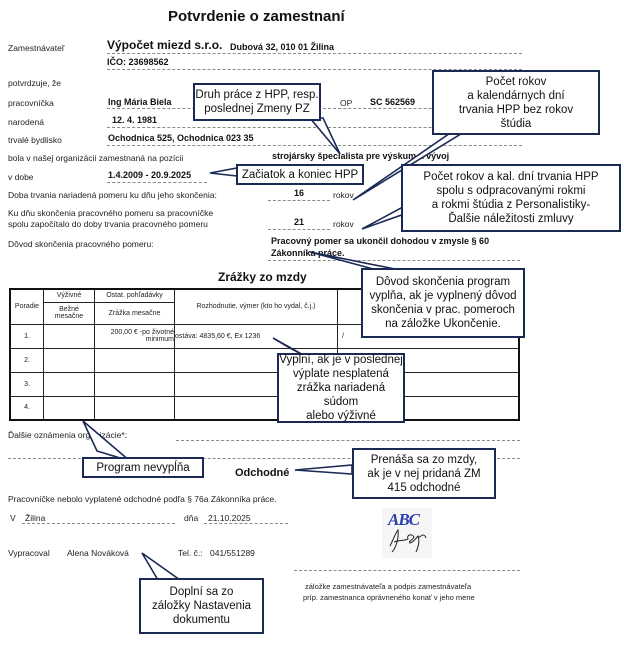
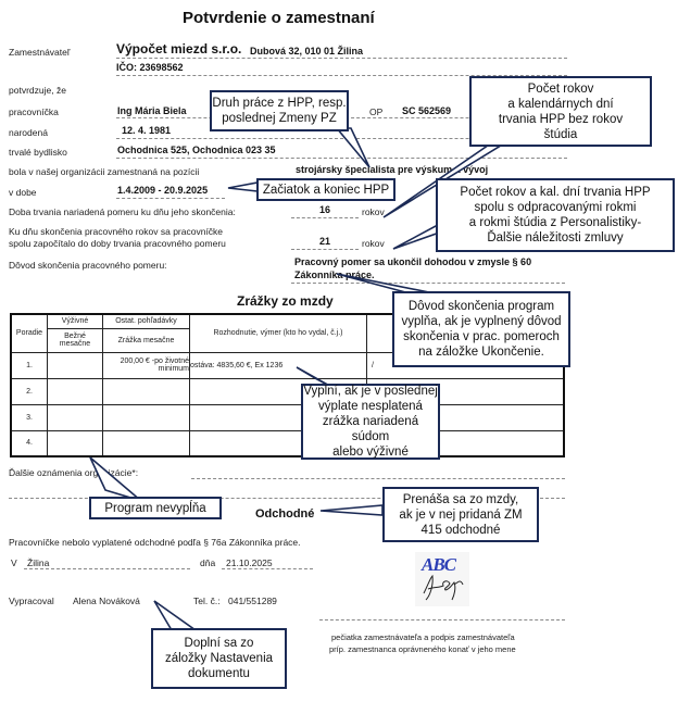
  Potvrdenie o zamestnaní
  Zamestnávateľ
  Výpočet miezd s.r.o.
  Dubová 32, 010 01 Žilina
  IČO: 23698562
  potvrdzuje, že
  pracovníčka
  Ing Mária Biela
  OP
  SC 562569
  narodená
  12. 4. 1981
  trvalé bydlisko
  Ochodnica 525, Ochodnica 023 35
  bola v našej organizácii zamestnaná na pozícii
  strojársky špecialista pre výskum vývoj
  v dobe
  1.4.2009 - 20.9.2025
  Doba trvania nariadená pomeru ku dňu jeho skončenia:
  16
  rokov
- Ku dňu skončenia pracovného pomeru sa pracovníčke
+ Ku dňu skončenia pracovného rokov sa pracovníčke
  spolu započítalo do doby trvania pracovného pomeru
  21
  rokov
  Dôvod skončenia pracovného pomeru:
  Pracovný pomer sa ukončil dohodou v zmysle § 60
  Zákonník práce.
  Zrážky zo mzdy
  Ďalšie oznámenia orgzácie*:
  Odchodné
  Pracovníčke nebolo vyplatené odchodné podľa § 76a Zákonníka práce.
  V
  Žilina
  dňa
  21.10.2025
  Vypracoval
  Alena Nováková
  Tel. č.:
  041/551289
  ABC
- záložke zamestnávateľa a podpis zamestnávateľa
+ pečiatka zamestnávateľa a podpis zamestnávateľa
  príp. zamestnanca oprávneného konať v jeho mene
  Druh práce z HPP, resp.
  poslednej Zmeny PZ
  Počet rokov
  a kalendárnych dní
  trvania HPP bez rokov
  štúdia
  Začiatok a koniec HPP
  Počet rokov a kal. dní trvania HPP
  spolu s odpracovanými rokmi
  a rokmi štúdia z Personalistiky-
  Ďalšie náležitosti zmluvy
  Dôvod skončenia program
  vyplňa, ak je vyplnený dôvod
  skončenia v prac. pomeroch
  na záložke Ukončenie.
  Vyplní, ak je v poslednej
  výplate nesplatená
  zrážka nariadená súdom
  alebo výživné
  Program nevypĺňa
  Prenáša sa zo mzdy,
  ak je v nej pridaná ZM
  415 odchodné
  Doplní sa zo
  záložky Nastavenia
  dokumentu
